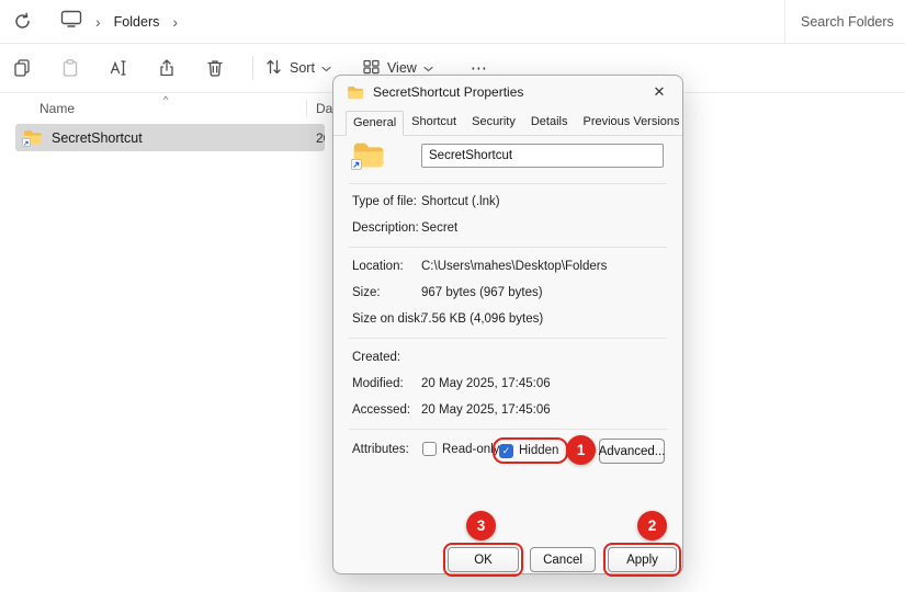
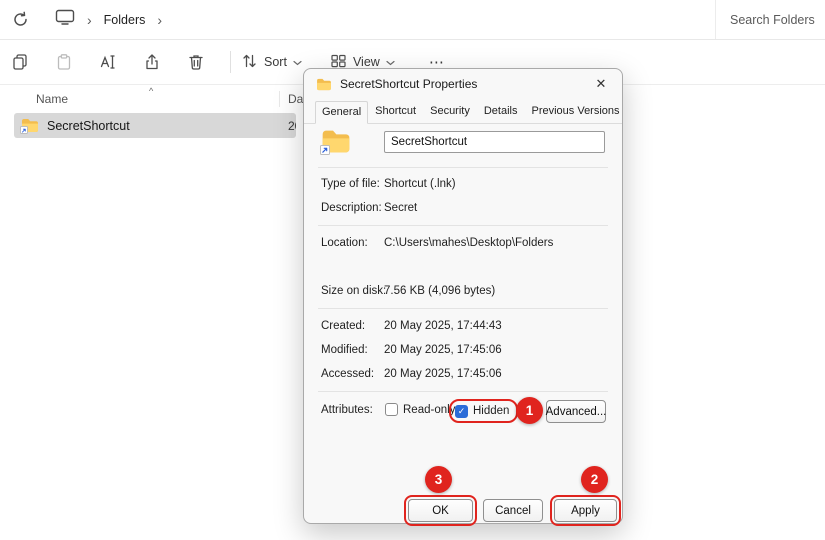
  ›
  Folders
  ›
  Search Folders
  Sort
  View
  ⋯
  Name
  ^
  SecretShortcut
  SecretShortcut Properties
  ✕
  General
  Shortcut
  Security
  Details
  Previous Versions
  SecretShortcut
  Type of file:
  Shortcut (.lnk)
  Description:
  Secret
  Location:
  C:\Users\mahes\Desktop\Folders
- Size:
- 967 bytes (967 bytes)
  Size on disk
  7.56 KB (4,096 bytes)
  Created:
+ 20 May 2025, 17:44:43
  Modified:
  20 May 2025, 17:45:06
  Accessed:
  20 May 2025, 17:45:06
  Attributes:
  Read-only
  ✓
  Hidden
  Advanced...
  OK
  Cancel
  Apply
  1
  2
  3
